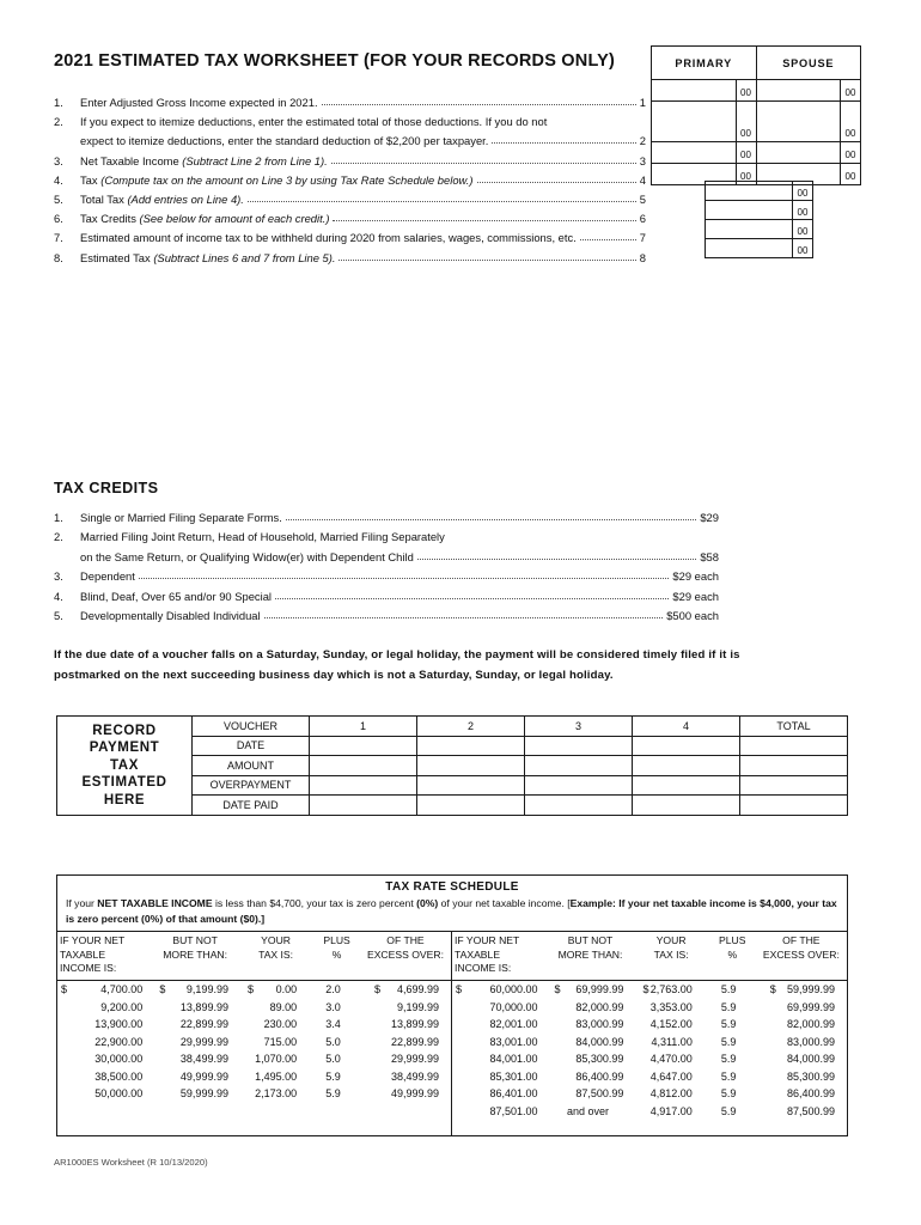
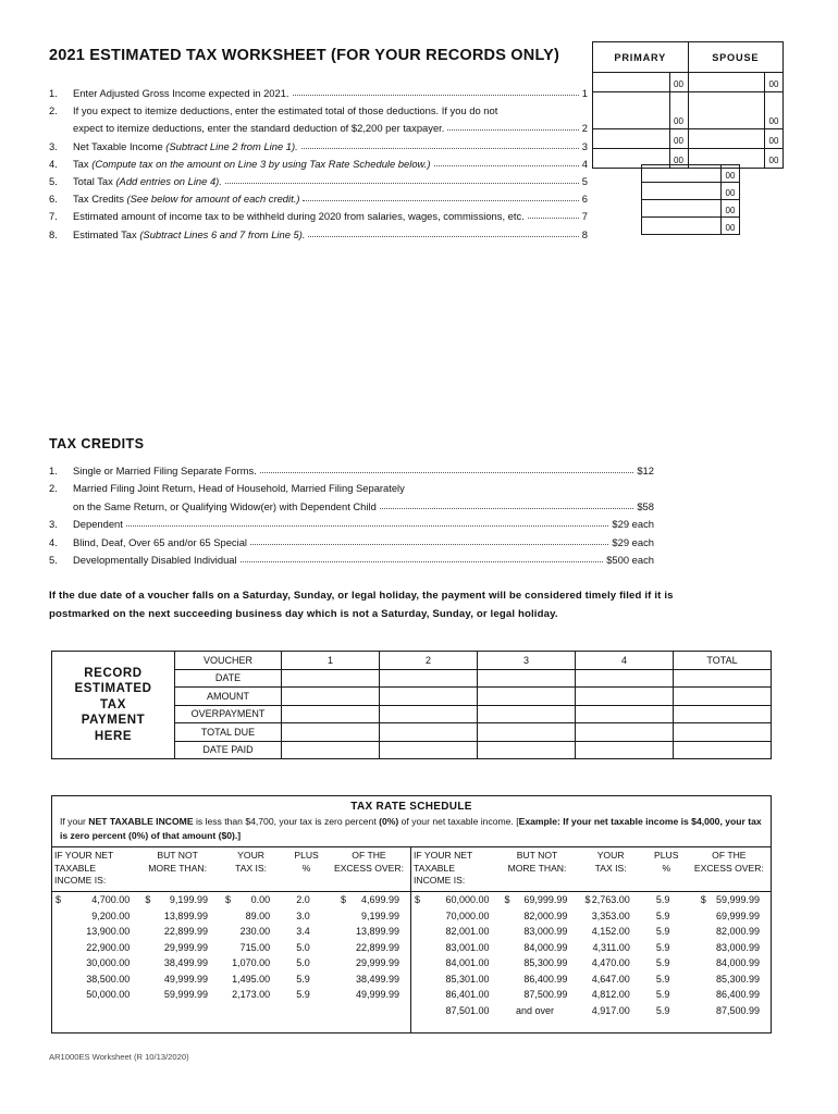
  2021 ESTIMATED TAX WORKSHEET (FOR YOUR RECORDS ONLY)
  1.
  Enter Adjusted Gross Income expected in 2021.
  1
  2.
  If you expect to itemize deductions, enter the estimated total of those deductions. If you do not
  expect to itemize deductions, enter the standard deduction of $2,200 per taxpayer.
  2
  3.
  Net Taxable Income (Subtract Line 2 from Line 1).
  3
  4.
  Tax (Compute tax on the amount on Line 3 by using Tax Rate Schedule below.)
  4
  5.
  Total Tax (Add entries on Line 4).
  5
  6.
  Tax Credits (See below for amount of each credit.)
  6
  7.
  Estimated amount of income tax to be withheld during 2020 from salaries, wages, commissions, etc.
  7
  8.
  Estimated Tax (Subtract Lines 6 and 7 from Line 5).
  8
  PRIMARY
  SPOUSE
  00
  00
  00
  00
  00
  00
  00
  00
  00
  00
  00
  00
  TAX CREDITS
  1.
  Single or Married Filing Separate Forms.
- $29
+ $12
  2.
  Married Filing Joint Return, Head of Household, Married Filing Separately
  on the Same Return, or Qualifying Widow(er) with Dependent Child
  $58
  3.
  Dependent
  $29 each
  4.
- Blind, Deaf, Over 65 and/or 90 Special
+ Blind, Deaf, Over 65 and/or 65 Special
  $29 each
  5.
  Developmentally Disabled Individual
  $500 each
  If the due date of a voucher falls on a Saturday, Sunday, or legal holiday, the payment will be considered timely filed if it is
  postmarked on the next succeeding business day which is not a Saturday, Sunday, or legal holiday.
  RECORD
- PAYMENT
+ ESTIMATED
  TAX
- ESTIMATED
+ PAYMENT
  HERE
  VOUCHER
  1
  2
  3
  4
  TOTAL
  DATE
  AMOUNT
  OVERPAYMENT
+ TOTAL DUE
  DATE PAID
  TAX RATE SCHEDULE
  If your NET TAXABLE INCOME is less than $4,700, your tax is zero percent (0%) of your net taxable income. [Example: If your net taxable income is $4,000, your tax is zero percent (0%) of that amount ($0).]
  IF YOUR NET
  TAXABLE
  INCOME IS:
  BUT NOT
  MORE THAN:
  YOUR
  TAX IS:
  PLUS
  %
  OF THE
  EXCESS OVER:
  $
  4,700.00
  $
  9,199.99
  $
  0.00
  2.0
  $
  4,699.99
  9,200.00
  13,899.99
  89.00
  3.0
  9,199.99
  13,900.00
  22,899.99
  230.00
  3.4
  13,899.99
  22,900.00
  29,999.99
  715.00
  5.0
  22,899.99
  30,000.00
  38,499.99
  1,070.00
  5.0
  29,999.99
  38,500.00
  49,999.99
  1,495.00
  5.9
  38,499.99
  50,000.00
  59,999.99
  2,173.00
  5.9
  49,999.99
  IF YOUR NET
  TAXABLE
  INCOME IS:
  BUT NOT
  MORE THAN:
  YOUR
  TAX IS:
  PLUS
  %
  OF THE
  EXCESS OVER:
  $
  60,000.00
  $
  69,999.99
  $
  2,763.00
  5.9
  $
  59,999.99
  70,000.00
  82,000.99
  3,353.00
  5.9
  69,999.99
  82,001.00
  83,000.99
  4,152.00
  5.9
  82,000.99
  83,001.00
  84,000.99
  4,311.00
  5.9
  83,000.99
  84,001.00
  85,300.99
  4,470.00
  5.9
  84,000.99
  85,301.00
  86,400.99
  4,647.00
  5.9
  85,300.99
  86,401.00
  87,500.99
  4,812.00
  5.9
  86,400.99
  87,501.00
  and over
  4,917.00
  5.9
  87,500.99
  AR1000ES Worksheet (R 10/13/2020)
